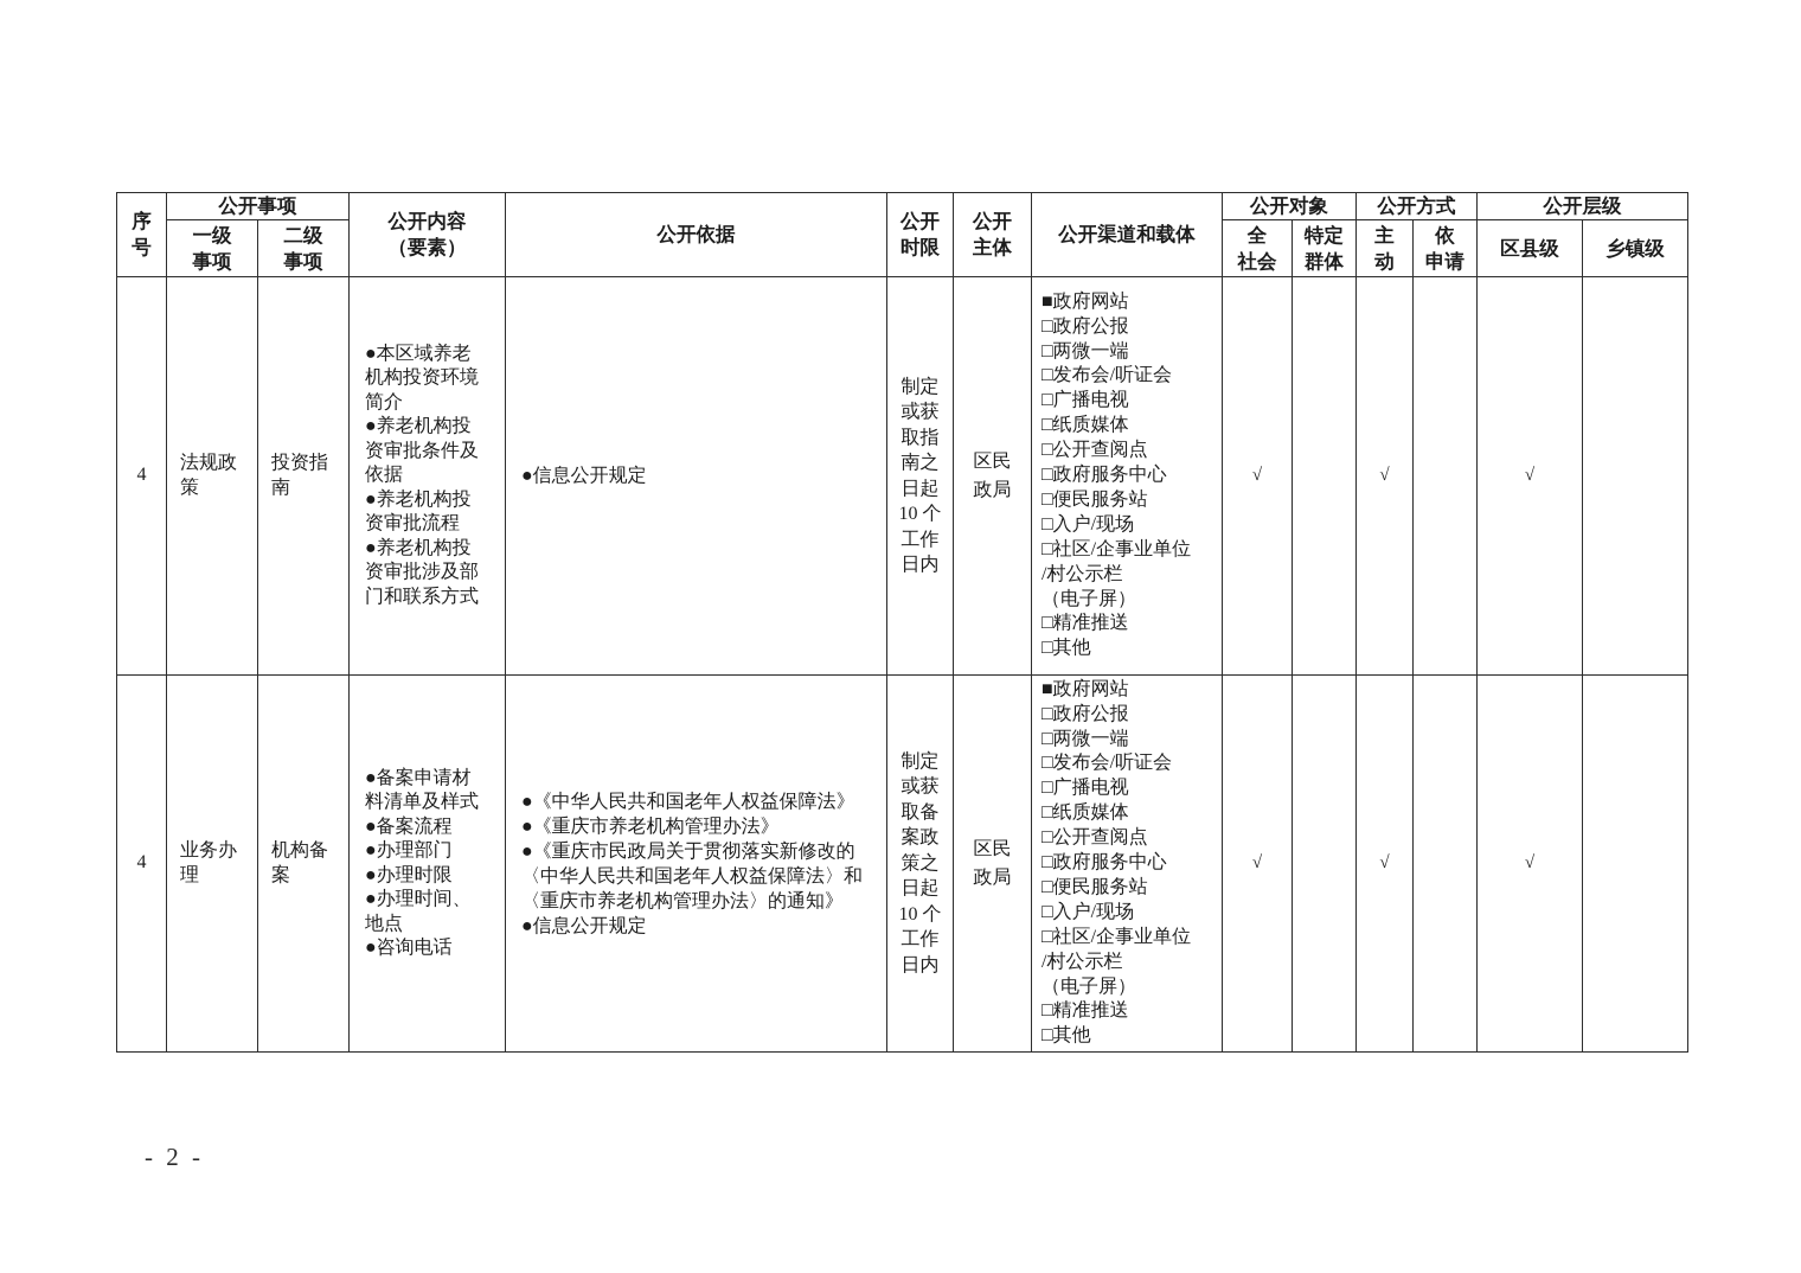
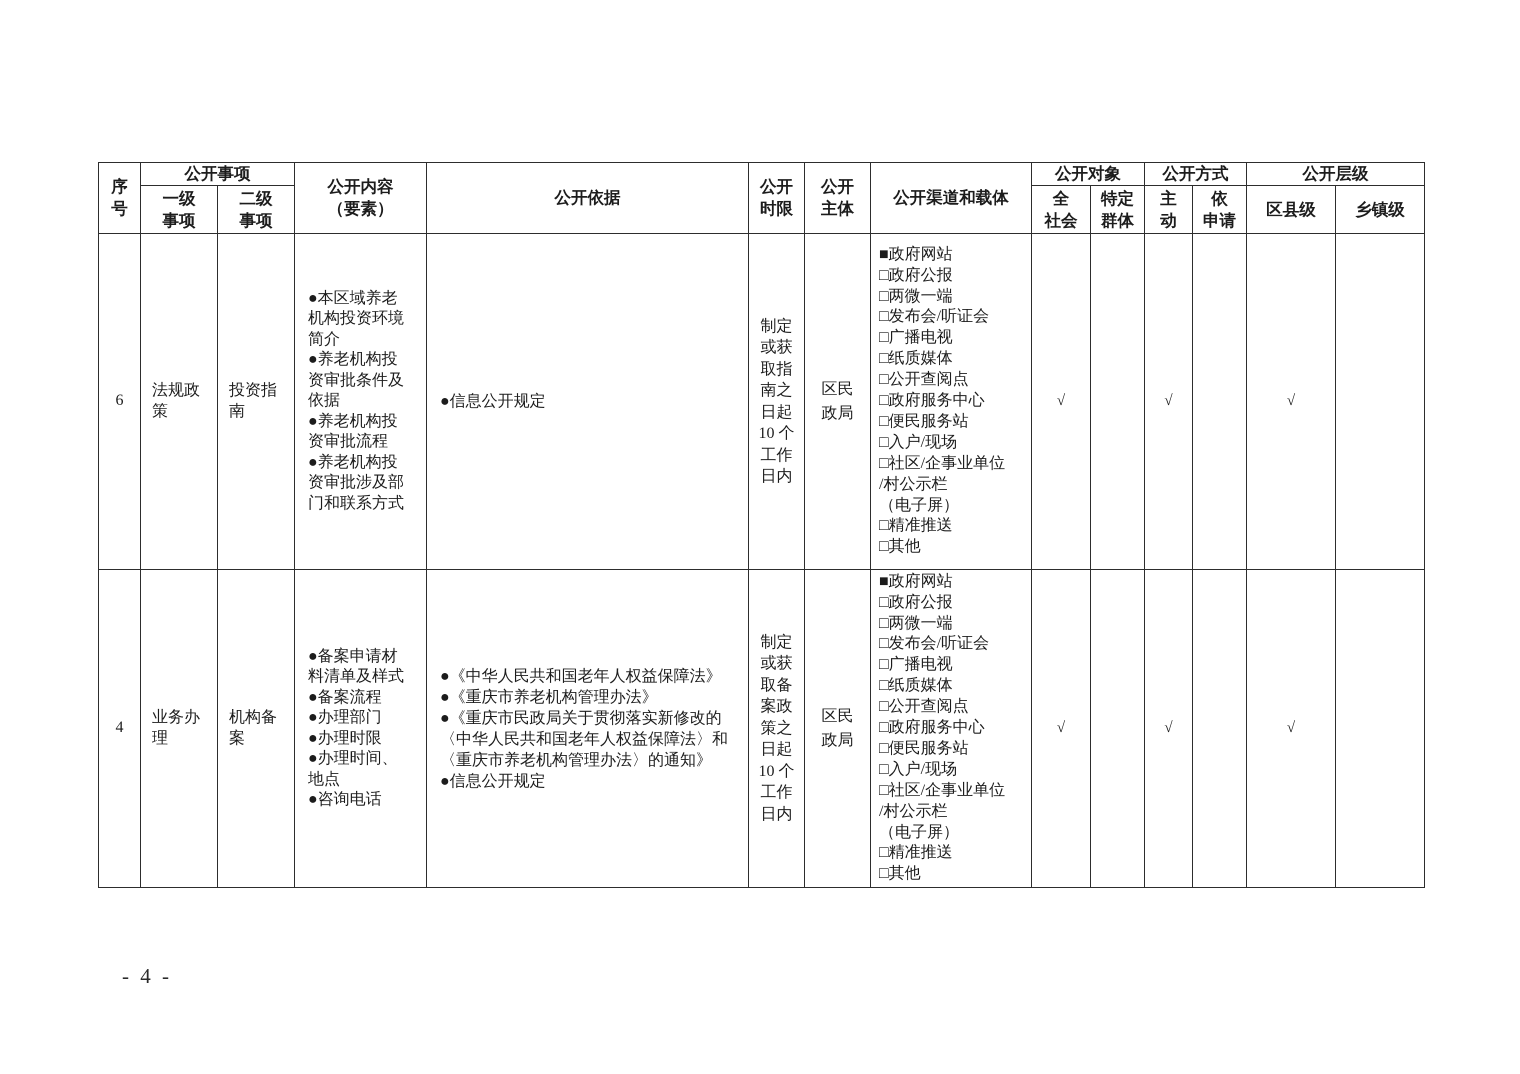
  序 号	公开事项	公开内容 （要素）	公开依据	公开 时限	公开 主体	公开渠道和载体	公开对象	公开方式	公开层级
  一级 事项	二级 事项	全 社会	特定 群体	主 动	依 申请	区县级	乡镇级
- 4	法规政策	投资指南	●本区域养老机构投资环境简介 ●养老机构投资审批条件及依据 ●养老机构投资审批流程 ●养老机构投资审批涉及部门和联系方式	●信息公开规定	制定 或获 取指 南之 日起 10 个 工作 日内	区民 政局	■政府网站 □政府公报 □两微一端 □发布会/听证会 □广播电视 □纸质媒体 □公开查阅点 □政府服务中心 □便民服务站 □入户/现场 □社区/企事业单位 /村公示栏 （电子屏） □精准推送 □其他	√		√		√
+ 6	法规政策	投资指南	●本区域养老机构投资环境简介 ●养老机构投资审批条件及依据 ●养老机构投资审批流程 ●养老机构投资审批涉及部门和联系方式	●信息公开规定	制定 或获 取指 南之 日起 10 个 工作 日内	区民 政局	■政府网站 □政府公报 □两微一端 □发布会/听证会 □广播电视 □纸质媒体 □公开查阅点 □政府服务中心 □便民服务站 □入户/现场 □社区/企事业单位 /村公示栏 （电子屏） □精准推送 □其他	√		√		√
  4	业务办理	机构备案	●备案申请材料清单及样式 ●备案流程 ●办理部门 ●办理时限 ●办理时间、地点 ●咨询电话	●《中华人民共和国老年人权益保障法》 ●《重庆市养老机构管理办法》 ●《重庆市民政局关于贯彻落实新修改的〈中华人民共和国老年人权益保障法〉和〈重庆市养老机构管理办法〉的通知》 ●信息公开规定	制定 或获 取备 案政 策之 日起 10 个 工作 日内	区民 政局	■政府网站 □政府公报 □两微一端 □发布会/听证会 □广播电视 □纸质媒体 □公开查阅点 □政府服务中心 □便民服务站 □入户/现场 □社区/企事业单位 /村公示栏 （电子屏） □精准推送 □其他	√		√		√
- - 2 -
+ - 4 -
